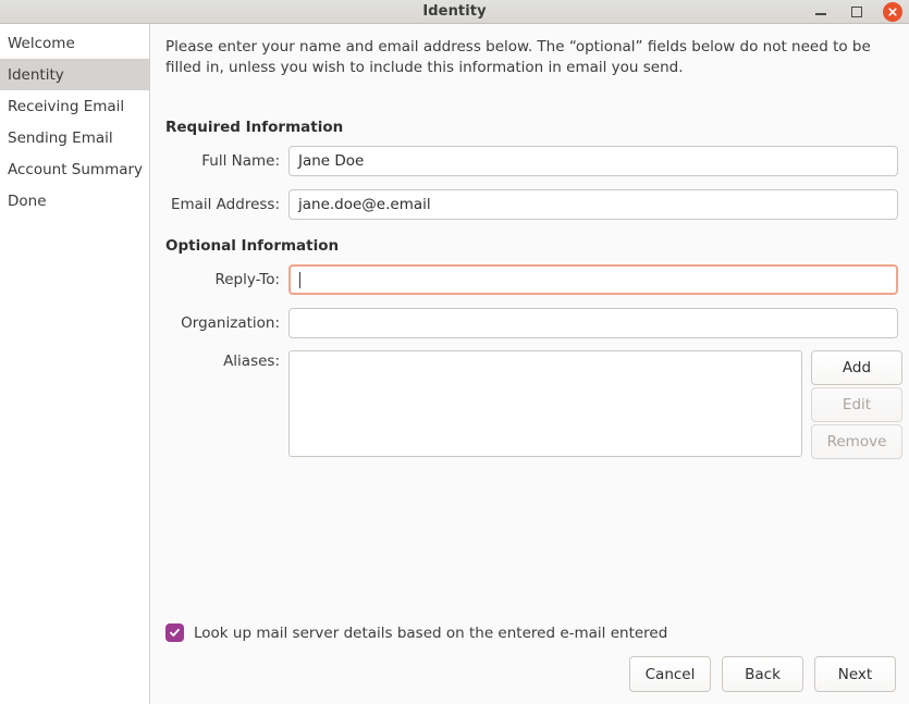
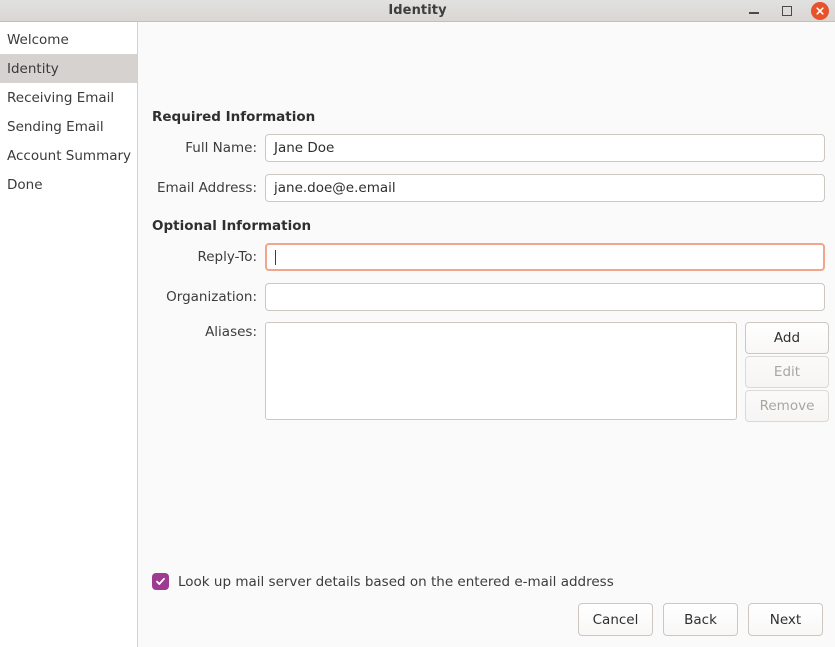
  Identity
  Welcome
  Identity
  Receiving Email
  Sending Email
  Account Summary
  Done
- Please enter your name and email address below. The “optional” fields below do not need to be filled in, unless you wish to include this information in email you send.
  Required Information
  Full Name:
  Jane Doe
  Email Address:
  jane.doe@e.email
  Optional Information
  Reply-To:
  Organization:
  Aliases:
  Add
  Edit
  Remove
- Look up mail server details based on the entered e-mail entered
+ Look up mail server details based on the entered e-mail address
  Cancel
  Back
  Next
